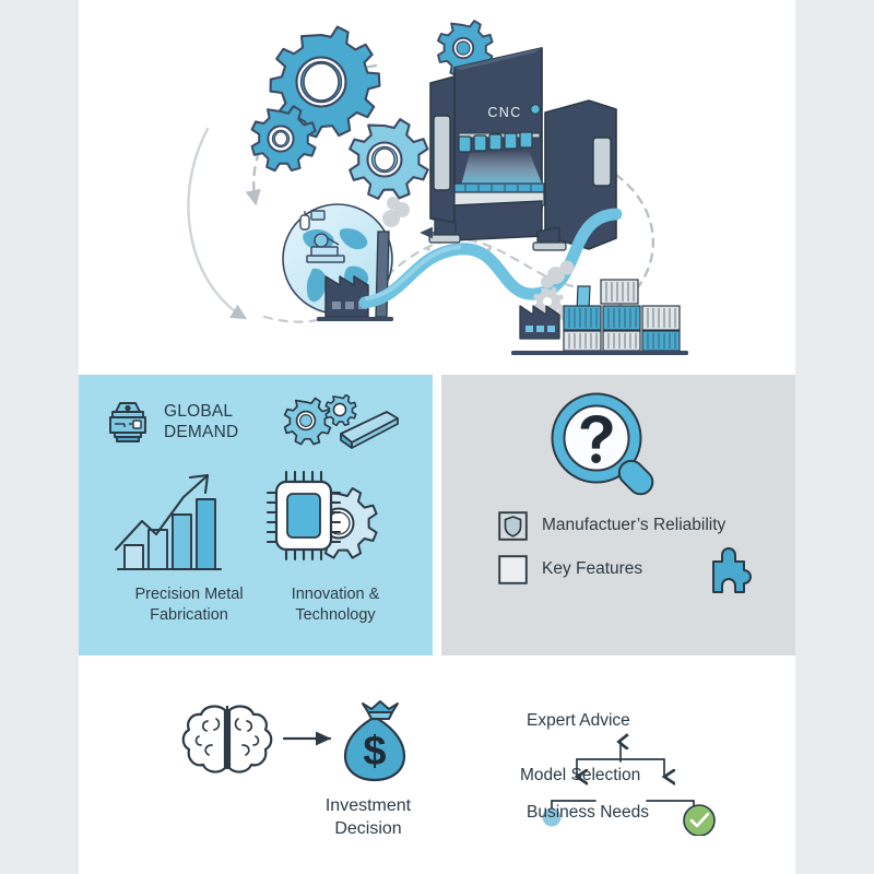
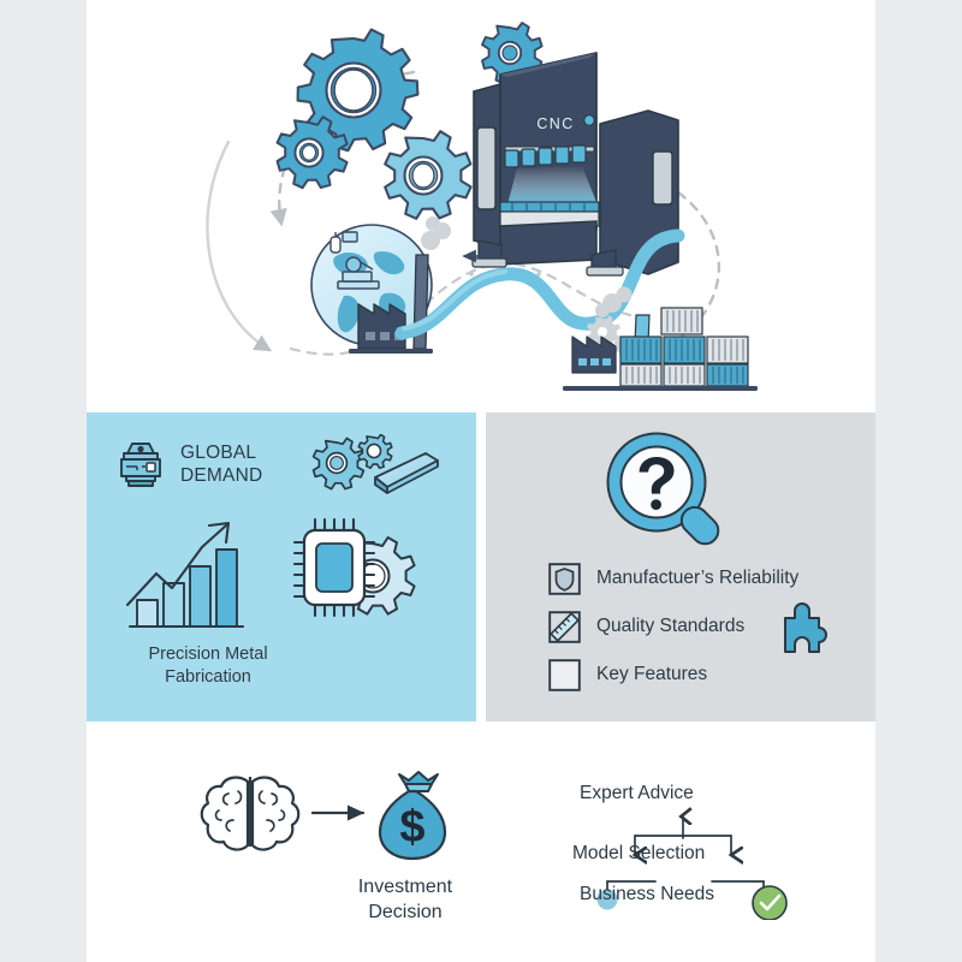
  CNC
  GLOBAL
  DEMAND
  Precision Metal
  Fabrication
- Innovation &
- Technology
  Manufactuer’s Reliability
+ Quality Standards
  Key Features
  $
  Investment
  Decision
  Expert Advice
  Model Selection
  Business Needs
